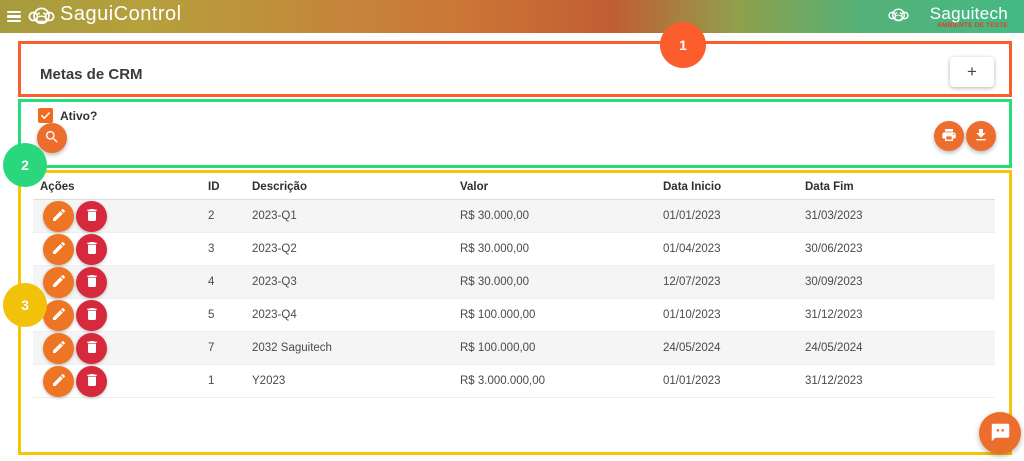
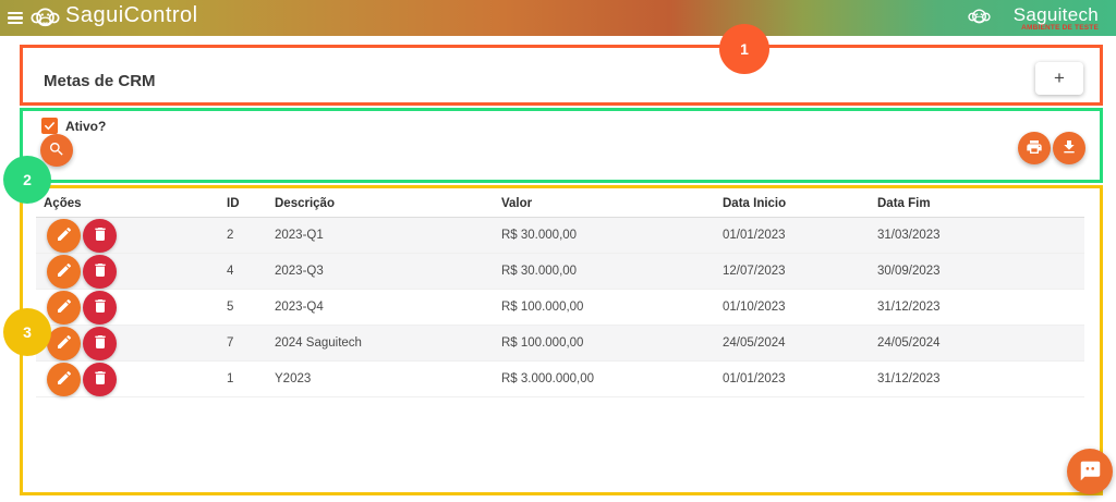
  SaguiControl
  Saguitech
  Metas de CRM
  +
  Ativo?
  Ações	ID	Descrição	Valor	Data Inicio	Data Fim
  	2	2023-Q1	R$ 30.000,00	01/01/2023	31/03/2023
- 	3	2023-Q2	R$ 30.000,00	01/04/2023	30/06/2023
  	4	2023-Q3	R$ 30.000,00	12/07/2023	30/09/2023
  	5	2023-Q4	R$ 100.000,00	01/10/2023	31/12/2023
- 	7	2032 Saguitech	R$ 100.000,00	24/05/2024	24/05/2024
+ 	7	2024 Saguitech	R$ 100.000,00	24/05/2024	24/05/2024
  	1	Y2023	R$ 3.000.000,00	01/01/2023	31/12/2023
  1
  2
  3
